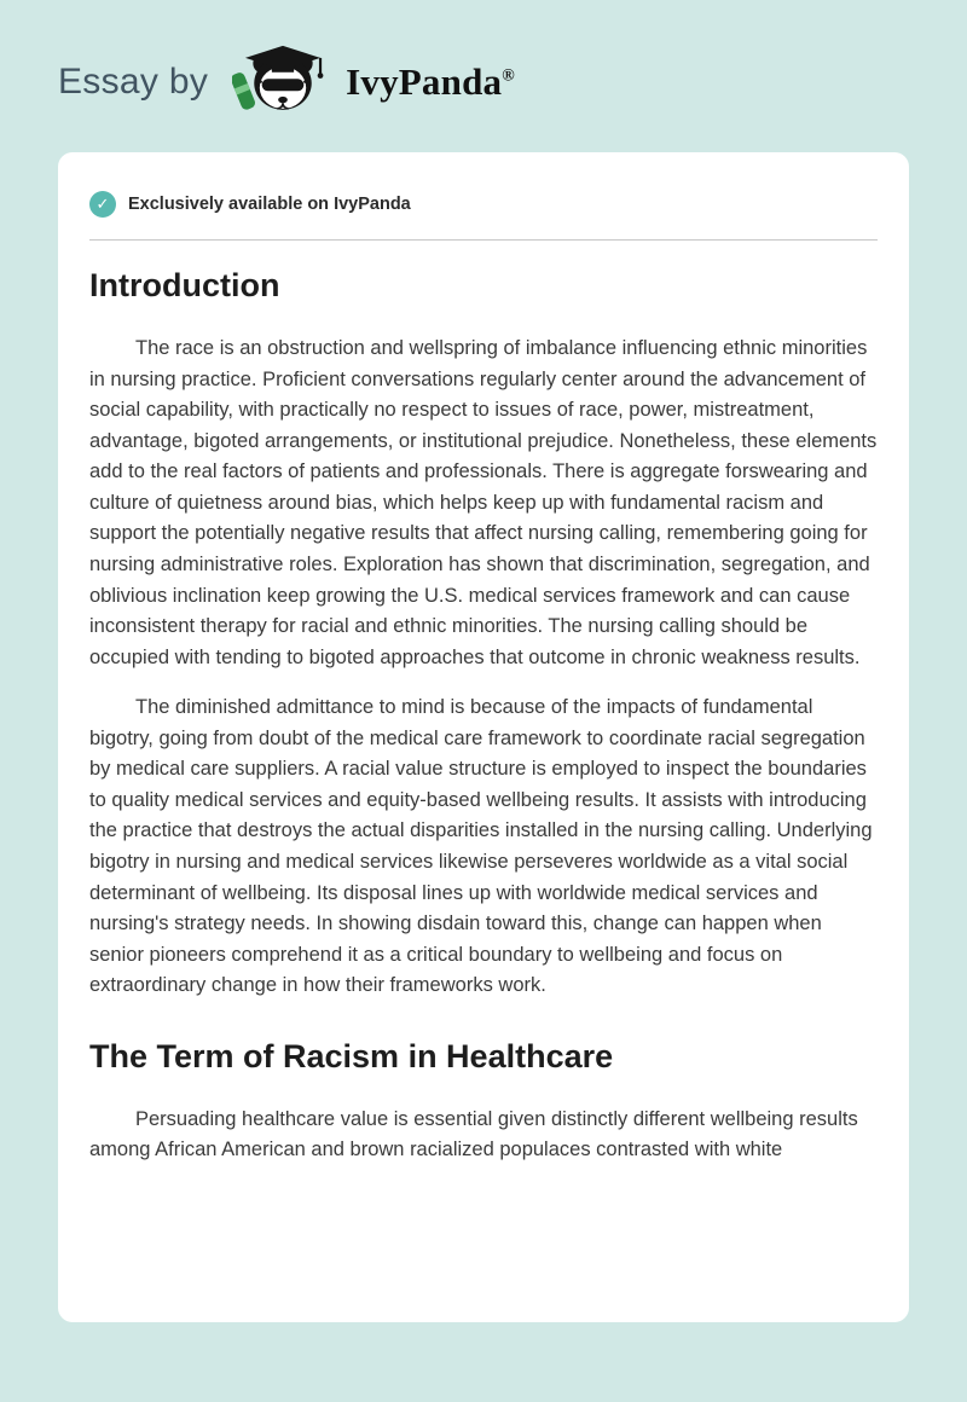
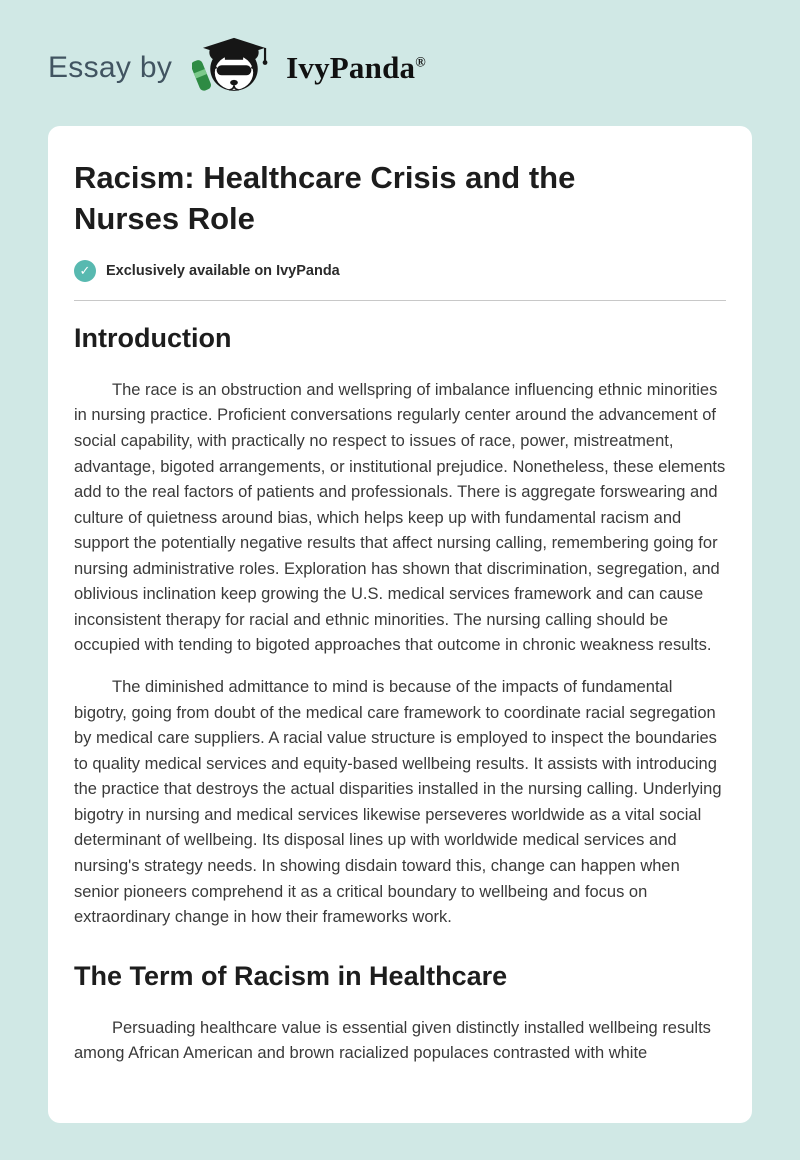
  Essay by
  IvyPanda®
+ Racism: Healthcare Crisis and the Nurses Role
  ✓
  Exclusively available on IvyPanda
  Introduction
  The race is an obstruction and wellspring of imbalance influencing ethnic minorities in nursing practice. Proficient conversations regularly center around the advancement of social capability, with practically no respect to issues of race, power, mistreatment, advantage, bigoted arrangements, or institutional prejudice. Nonetheless, these elements add to the real factors of patients and professionals. There is aggregate forswearing and culture of quietness around bias, which helps keep up with fundamental racism and support the potentially negative results that affect nursing calling, remembering going for nursing administrative roles. Exploration has shown that discrimination, segregation, and oblivious inclination keep growing the U.S. medical services framework and can cause inconsistent therapy for racial and ethnic minorities. The nursing calling should be occupied with tending to bigoted approaches that outcome in chronic weakness results.
  The diminished admittance to mind is because of the impacts of fundamental bigotry, going from doubt of the medical care framework to coordinate racial segregation by medical care suppliers. A racial value structure is employed to inspect the boundaries to quality medical services and equity-based wellbeing results. It assists with introducing the practice that destroys the actual disparities installed in the nursing calling. Underlying bigotry in nursing and medical services likewise perseveres worldwide as a vital social determinant of wellbeing. Its disposal lines up with worldwide medical services and nursing's strategy needs. In showing disdain toward this, change can happen when senior pioneers comprehend it as a critical boundary to wellbeing and focus on extraordinary change in how their frameworks work.
  The Term of Racism in Healthcare
- Persuading healthcare value is essential given distinctly different wellbeing results among African American and brown racialized populaces contrasted with white
+ Persuading healthcare value is essential given distinctly installed wellbeing results among African American and brown racialized populaces contrasted with white
